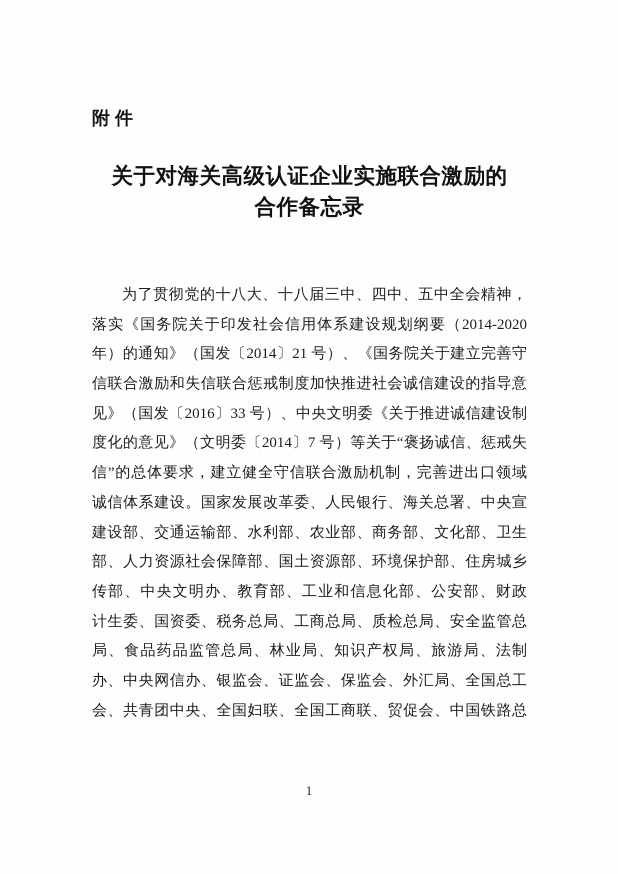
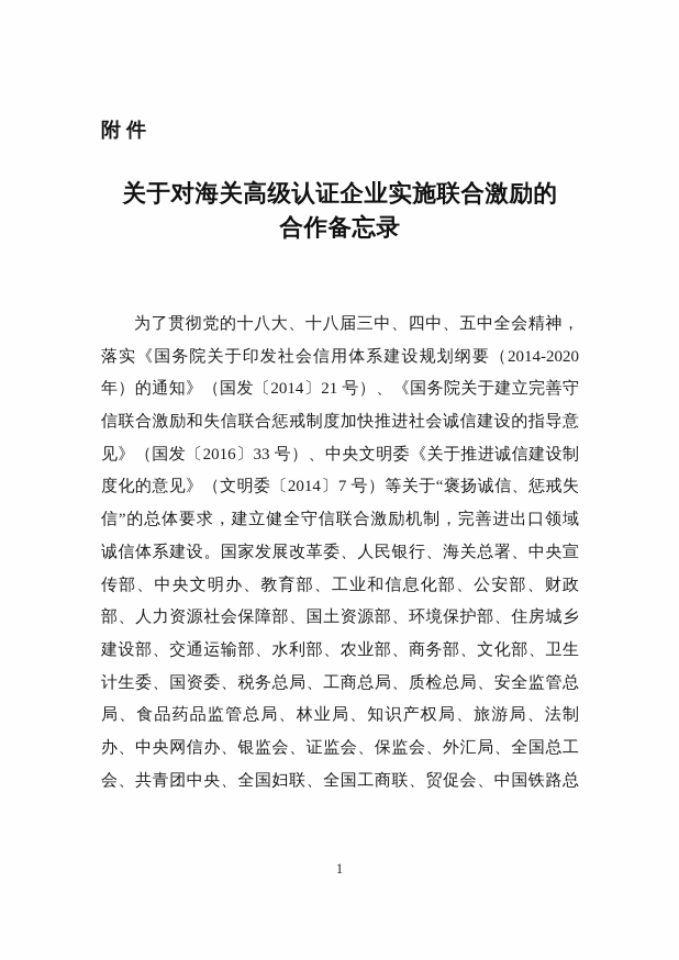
  附件
  关于对海关高级认证企业实施联合激励的
  合作备忘录
  为了贯彻党的十八大、十八届三中、四中、五中全会精神，
  落实《国务院关于印发社会信用体系建设规划纲要（2014-2020
  年）的通知》（国发〔2014〕21 号）、《国务院关于建立完善守
  信联合激励和失信联合惩戒制度加快推进社会诚信建设的指导意
  见》（国发〔2016〕33 号）、中央文明委《关于推进诚信建设制
  度化的意见》（文明委〔2014〕7 号）等关于“褒扬诚信、惩戒失
  信”的总体要求，建立健全守信联合激励机制，完善进出口领域
  诚信体系建设。国家发展改革委、人民银行、海关总署、中央宣
- 建设部、交通运输部、水利部、农业部、商务部、文化部、卫生
+ 传部、中央文明办、教育部、工业和信息化部、公安部、财政
  部、人力资源社会保障部、国土资源部、环境保护部、住房城乡
- 传部、中央文明办、教育部、工业和信息化部、公安部、财政
+ 建设部、交通运输部、水利部、农业部、商务部、文化部、卫生
  计生委、国资委、税务总局、工商总局、质检总局、安全监管总
  局、食品药品监管总局、林业局、知识产权局、旅游局、法制
  办、中央网信办、银监会、证监会、保监会、外汇局、全国总工
  会、共青团中央、全国妇联、全国工商联、贸促会、中国铁路总
  1
